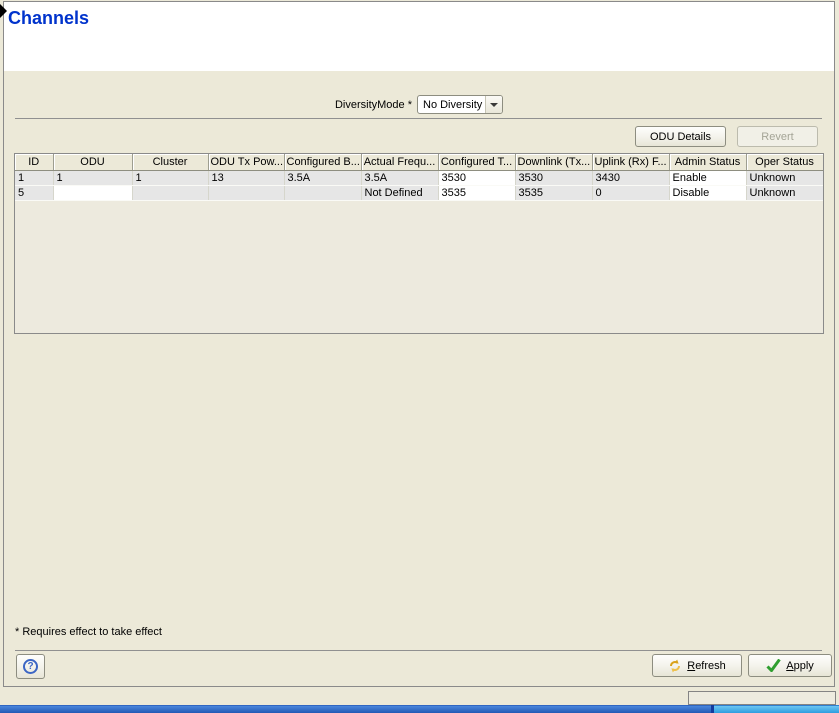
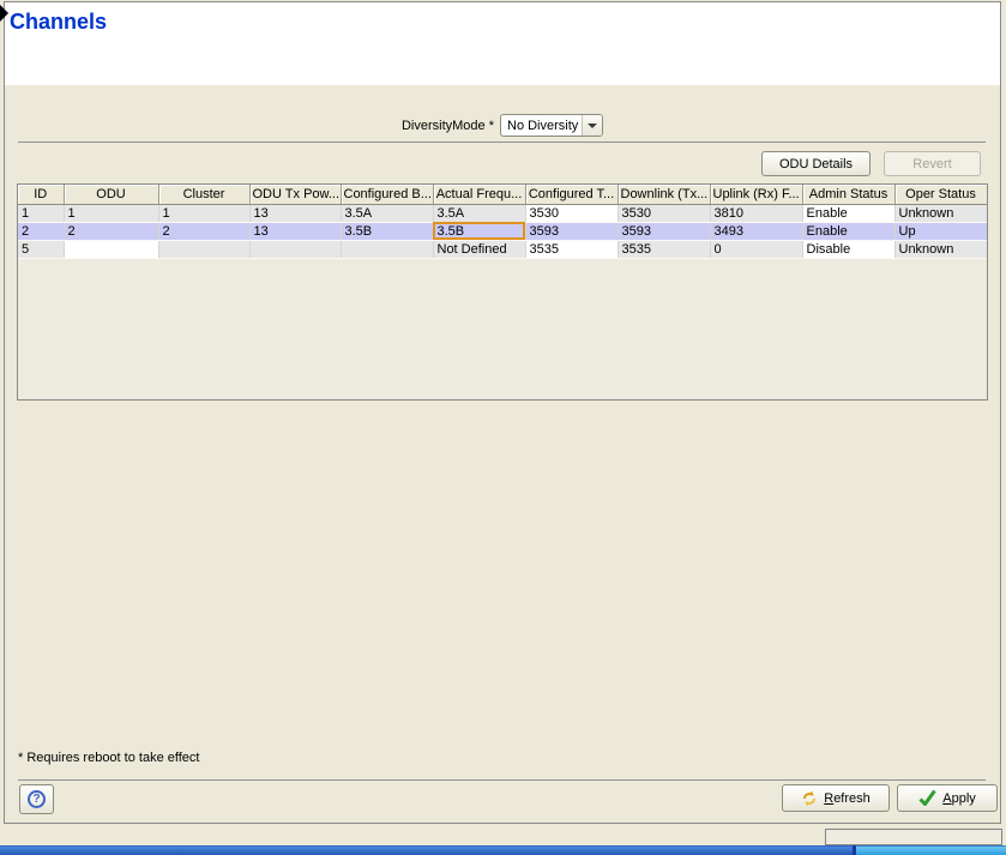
  Channels
  DiversityMode *
  No Diversity
  ODU Details
  Revert
  ID	ODU	Cluster	ODU Tx Pow...	Configured B...	Actual Frequ...	Configured T...	Downlink (Tx...	Uplink (Rx) F...	Admin Status	Oper Status
- 1	1	1	13	3.5A	3.5A	3530	3530	3430	Enable	Unknown
+ 1	1	1	13	3.5A	3.5A	3530	3530	3810	Enable	Unknown
+ 2	2	2	13	3.5B	3.5B	3593	3593	3493	Enable	Up
  5					Not Defined	3535	3535	0	Disable	Unknown
- * Requires effect to take effect
+ * Requires reboot to take effect
  ?
  Refresh
  Apply
